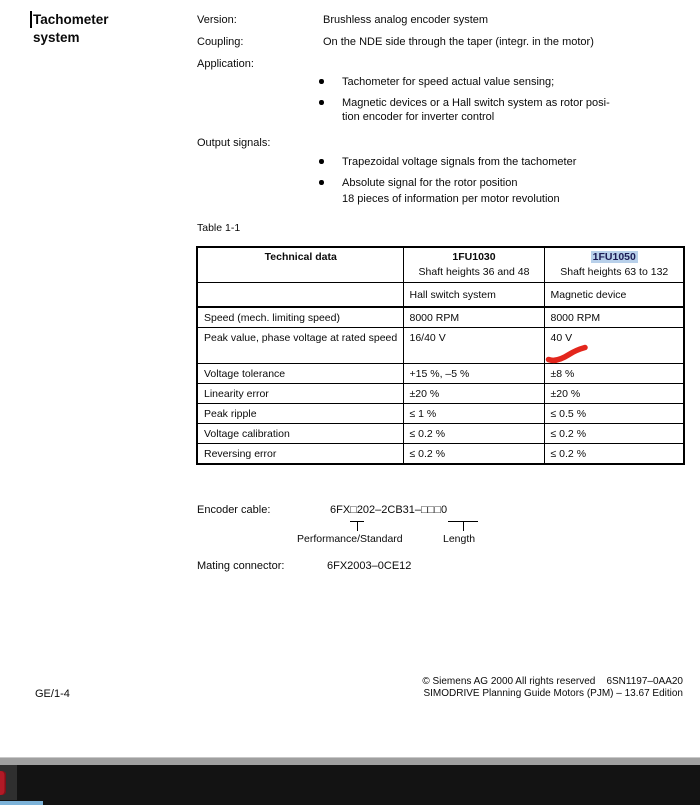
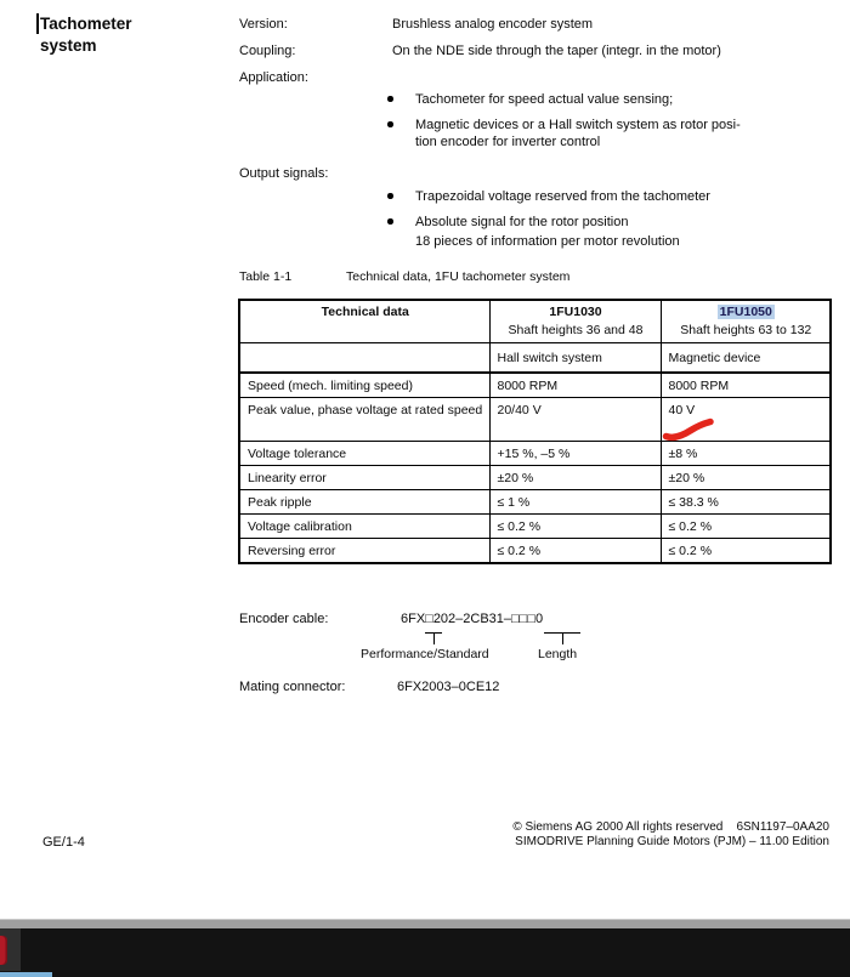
  Tachometer
  system
  Version:
  Brushless analog encoder system
  Coupling:
  On the NDE side through the taper (integr. in the motor)
  Application:
  Tachometer for speed actual value sensing;
  Magnetic devices or a Hall switch system as rotor posi-
  tion encoder for inverter control
  Output signals:
- Trapezoidal voltage signals from the tachometer
+ Trapezoidal voltage reserved from the tachometer
  Absolute signal for the rotor position
  18 pieces of information per motor revolution
  Table 1-1
+ Technical data, 1FU tachometer system
  Technical data	1FU1030 Shaft heights 36 and 48	1FU1050 Shaft heights 63 to 132
  	Hall switch system	Magnetic device
  Speed (mech. limiting speed)	8000 RPM	8000 RPM
- Peak value, phase voltage at rated speed	16/40 V	40 V
+ Peak value, phase voltage at rated speed	20/40 V	40 V
  Voltage tolerance	+15 %, –5 %	±8 %
  Linearity error	±20 %	±20 %
- Peak ripple	≤ 1 %	≤ 0.5 %
+ Peak ripple	≤ 1 %	≤ 38.3 %
  Voltage calibration	≤ 0.2 %	≤ 0.2 %
  Reversing error	≤ 0.2 %	≤ 0.2 %
  Encoder cable:
  6FX□202–2CB31–□□□0
  Performance/Standard
  Length
  Mating connector:
  6FX2003–0CE12
  GE/1-4
  © Siemens AG 2000 All rights reserved 6SN1197–0AA20
- SIMODRIVE Planning Guide Motors (PJM) – 13.67 Edition
+ SIMODRIVE Planning Guide Motors (PJM) – 11.00 Edition
